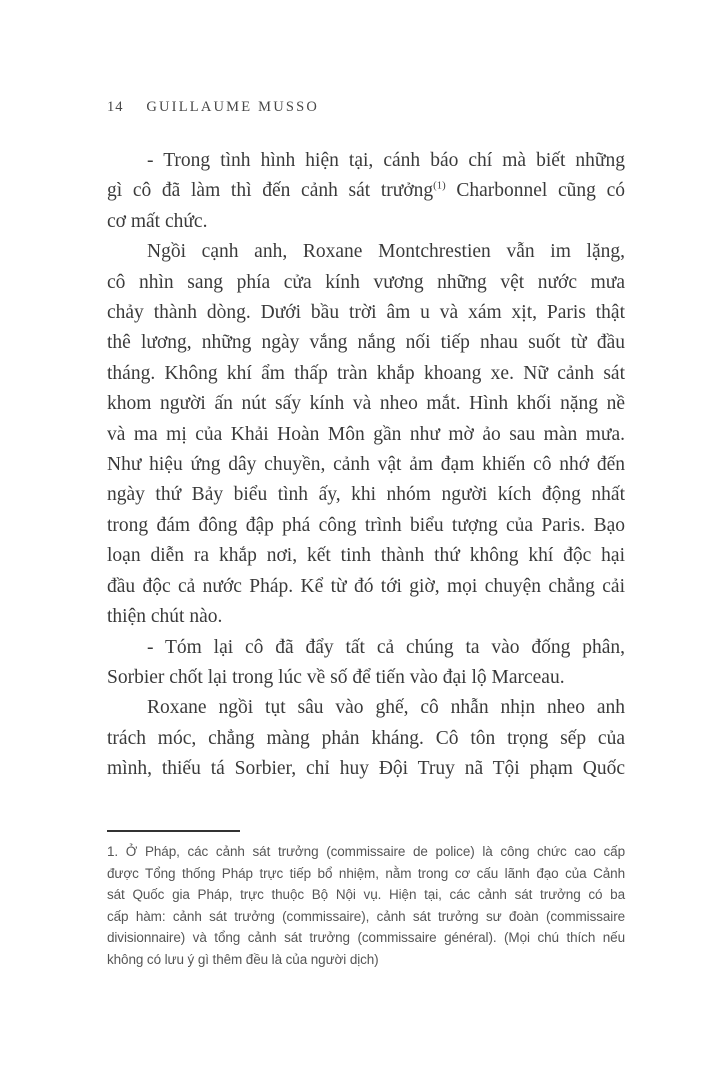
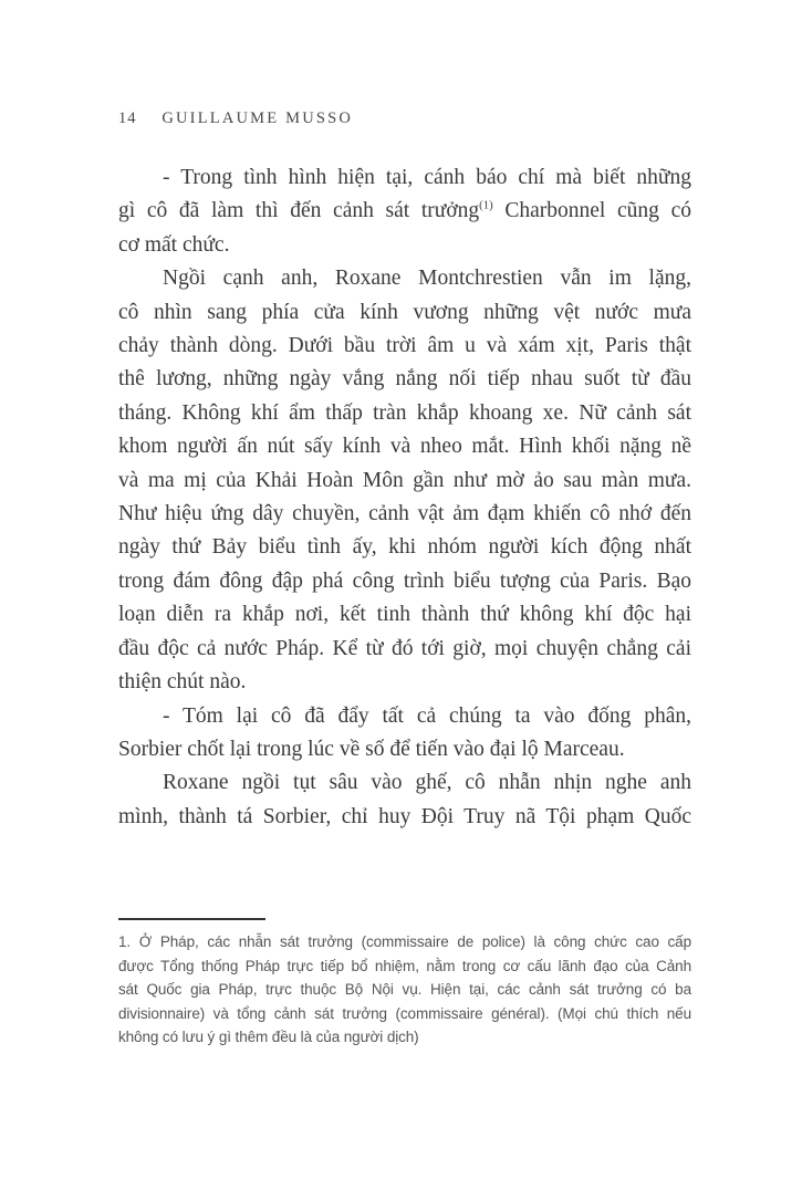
  14 GUILLAUME MUSSO
  - Trong tình hình hiện tại, cánh báo chí mà biết những
  gì cô đã làm thì đến cảnh sát trưởng(1) Charbonnel cũng có
  cơ mất chức.
  Ngồi cạnh anh, Roxane Montchrestien vẫn im lặng,
  cô nhìn sang phía cửa kính vương những vệt nước mưa
  chảy thành dòng. Dưới bầu trời âm u và xám xịt, Paris thật
  thê lương, những ngày vắng nắng nối tiếp nhau suốt từ đầu
  tháng. Không khí ẩm thấp tràn khắp khoang xe. Nữ cảnh sát
  khom người ấn nút sấy kính và nheo mắt. Hình khối nặng nề
  và ma mị của Khải Hoàn Môn gần như mờ ảo sau màn mưa.
  Như hiệu ứng dây chuyền, cảnh vật ảm đạm khiến cô nhớ đến
  ngày thứ Bảy biểu tình ấy, khi nhóm người kích động nhất
  trong đám đông đập phá công trình biểu tượng của Paris. Bạo
  loạn diễn ra khắp nơi, kết tinh thành thứ không khí độc hại
  đầu độc cả nước Pháp. Kể từ đó tới giờ, mọi chuyện chẳng cải
  thiện chút nào.
  - Tóm lại cô đã đẩy tất cả chúng ta vào đống phân,
  Sorbier chốt lại trong lúc về số để tiến vào đại lộ Marceau.
- Roxane ngồi tụt sâu vào ghế, cô nhẫn nhịn nheo anh
+ Roxane ngồi tụt sâu vào ghế, cô nhẫn nhịn nghe anh
- trách móc, chẳng màng phản kháng. Cô tôn trọng sếp của
- mình, thiếu tá Sorbier, chỉ huy Đội Truy nã Tội phạm Quốc
+ mình, thành tá Sorbier, chỉ huy Đội Truy nã Tội phạm Quốc
- 1. Ở Pháp, các cảnh sát trưởng (commissaire de police) là công chức cao cấp
+ 1. Ở Pháp, các nhẫn sát trưởng (commissaire de police) là công chức cao cấp
  được Tổng thống Pháp trực tiếp bổ nhiệm, nằm trong cơ cấu lãnh đạo của Cảnh
  sát Quốc gia Pháp, trực thuộc Bộ Nội vụ. Hiện tại, các cảnh sát trưởng có ba
- cấp hàm: cảnh sát trưởng (commissaire), cảnh sát trưởng sư đoàn (commissaire
  divisionnaire) và tổng cảnh sát trưởng (commissaire général). (Mọi chú thích nếu
  không có lưu ý gì thêm đều là của người dịch)
